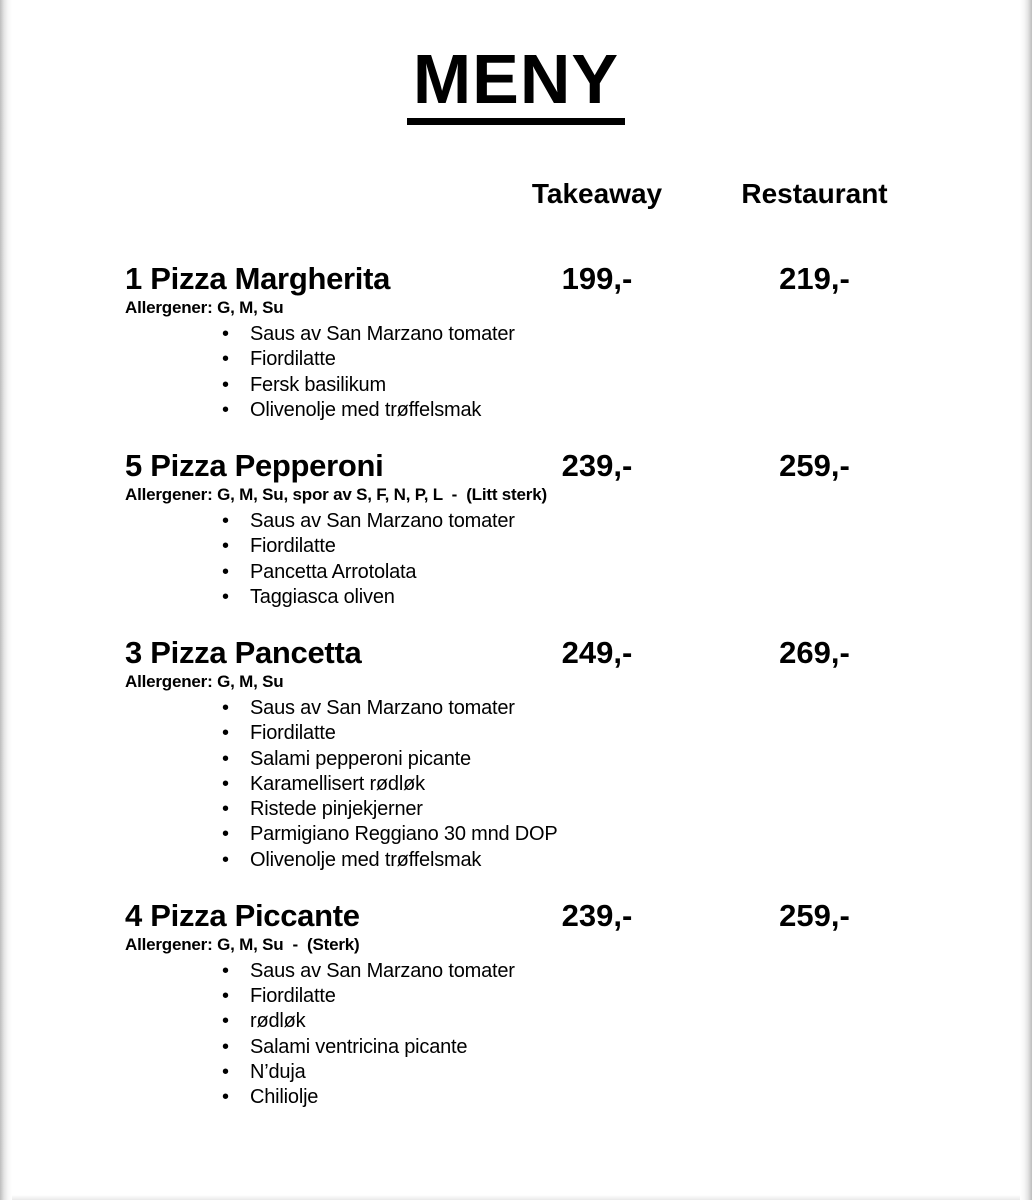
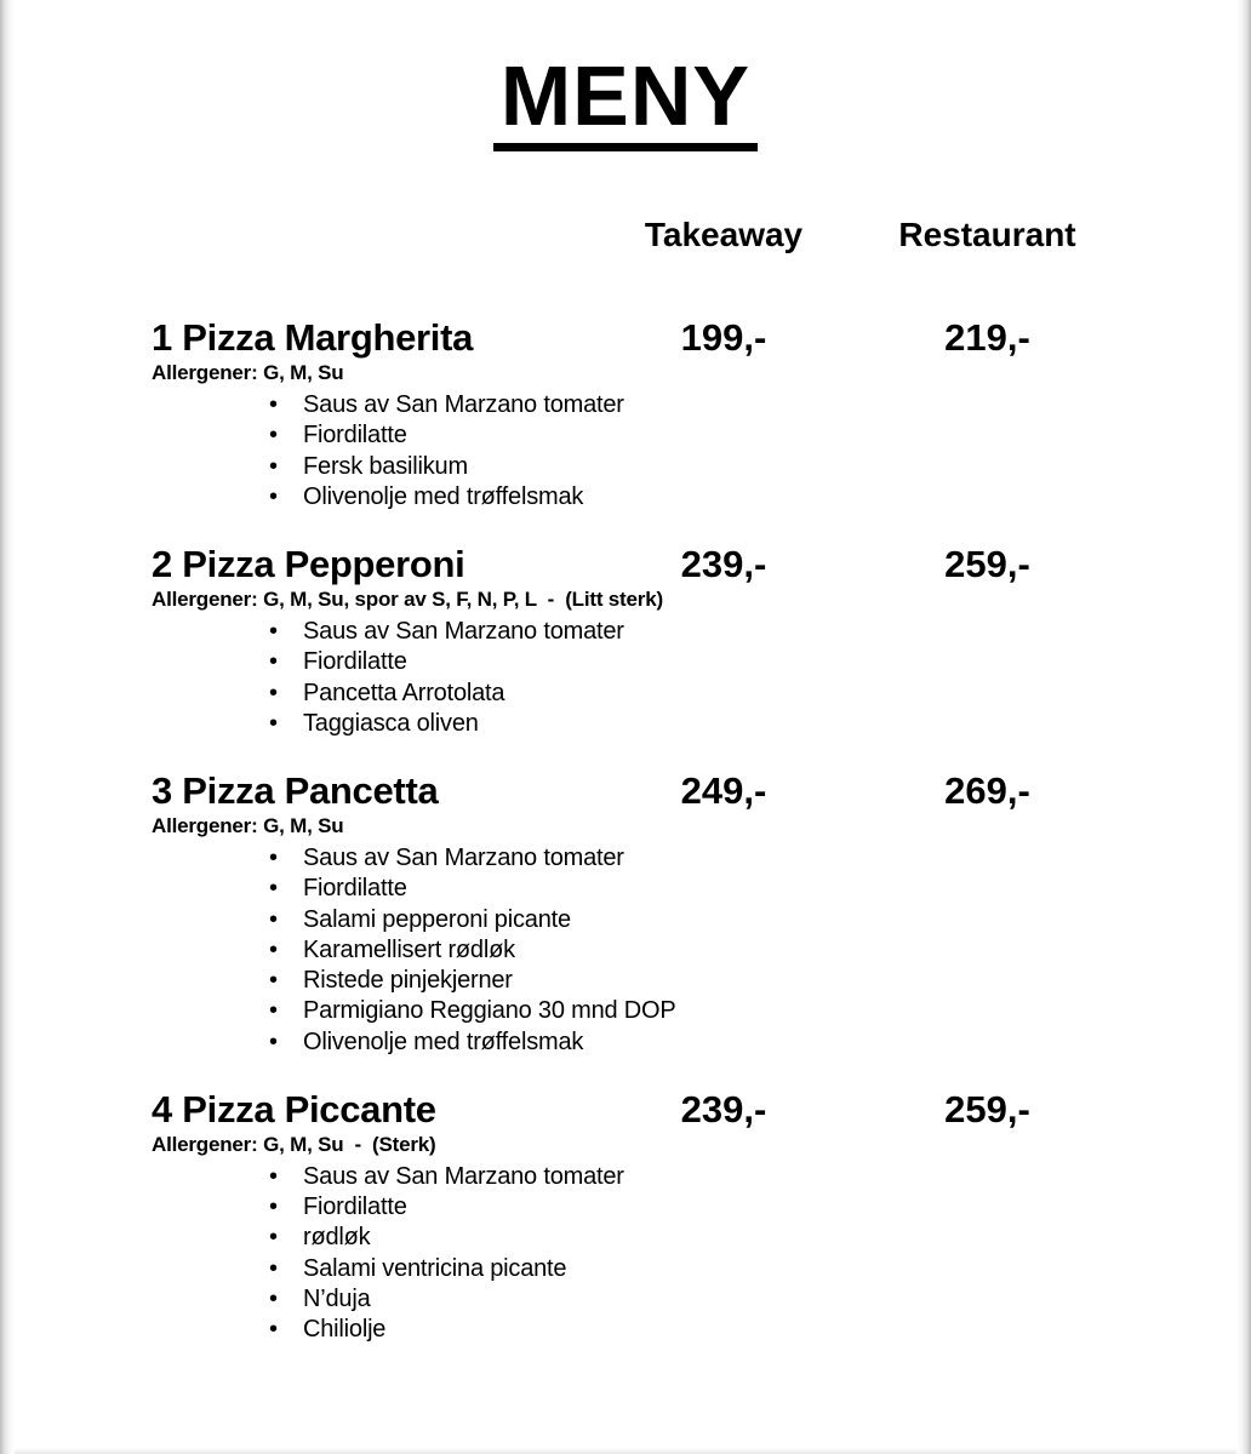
  MENY
  Takeaway
  Restaurant
  1 Pizza Margherita
  199,-
  219,-
  Allergener: G, M, Su
  Saus av San Marzano tomater
  Fiordilatte
  Fersk basilikum
  Olivenolje med trøffelsmak
- 5 Pizza Pepperoni
+ 2 Pizza Pepperoni
  239,-
  259,-
  Allergener: G, M, Su, spor av S, F, N, P, L - (Litt sterk)
  Saus av San Marzano tomater
  Fiordilatte
  Pancetta Arrotolata
  Taggiasca oliven
  3 Pizza Pancetta
  249,-
  269,-
  Allergener: G, M, Su
  Saus av San Marzano tomater
  Fiordilatte
  Salami pepperoni picante
  Karamellisert rødløk
  Ristede pinjekjerner
  Parmigiano Reggiano 30 mnd DOP
  Olivenolje med trøffelsmak
  4 Pizza Piccante
  239,-
  259,-
  Allergener: G, M, Su - (Sterk)
  Saus av San Marzano tomater
  Fiordilatte
  rødløk
  Salami ventricina picante
  N’duja
  Chiliolje
